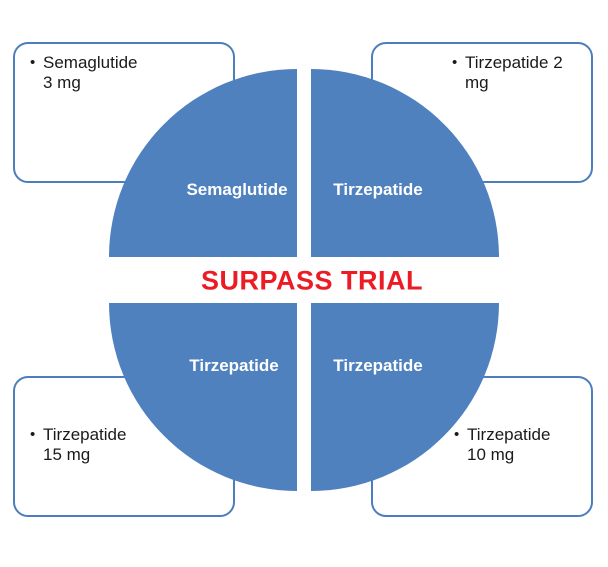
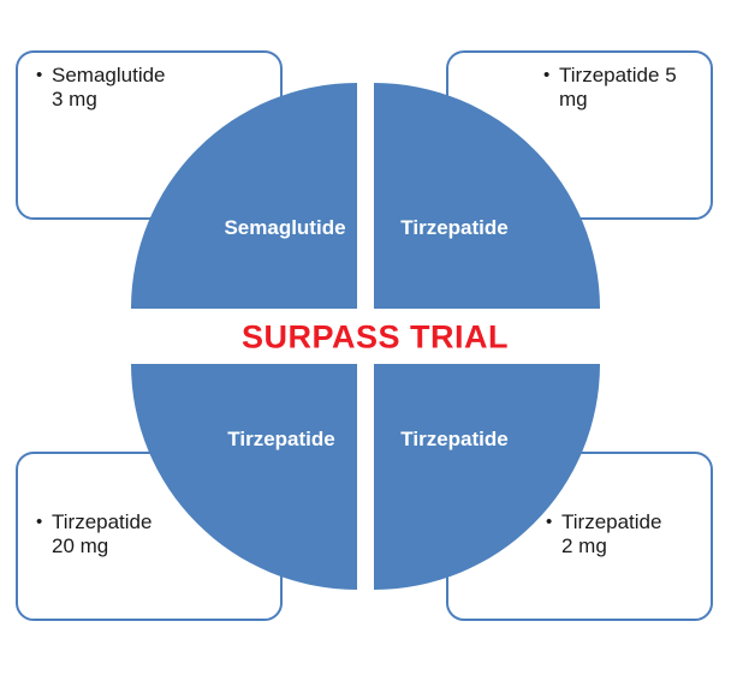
  •
  Semaglutide
  3 mg
  •
- Tirzepatide 2
+ Tirzepatide 5
  mg
  •
  Tirzepatide
- 15 mg
+ 20 mg
  •
  Tirzepatide
- 10 mg
+ 2 mg
  Semaglutide
  Tirzepatide
  Tirzepatide
  Tirzepatide
  SURPASS TRIAL
